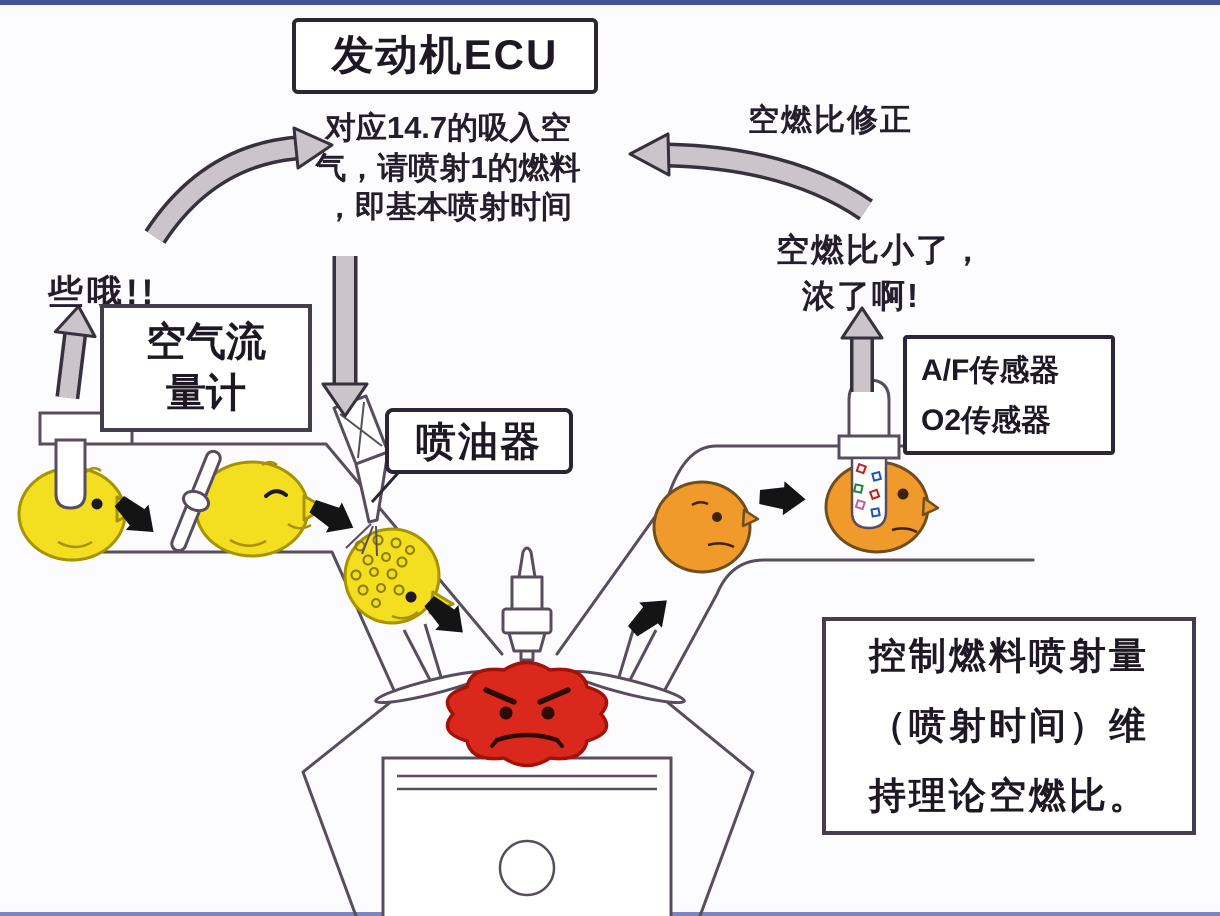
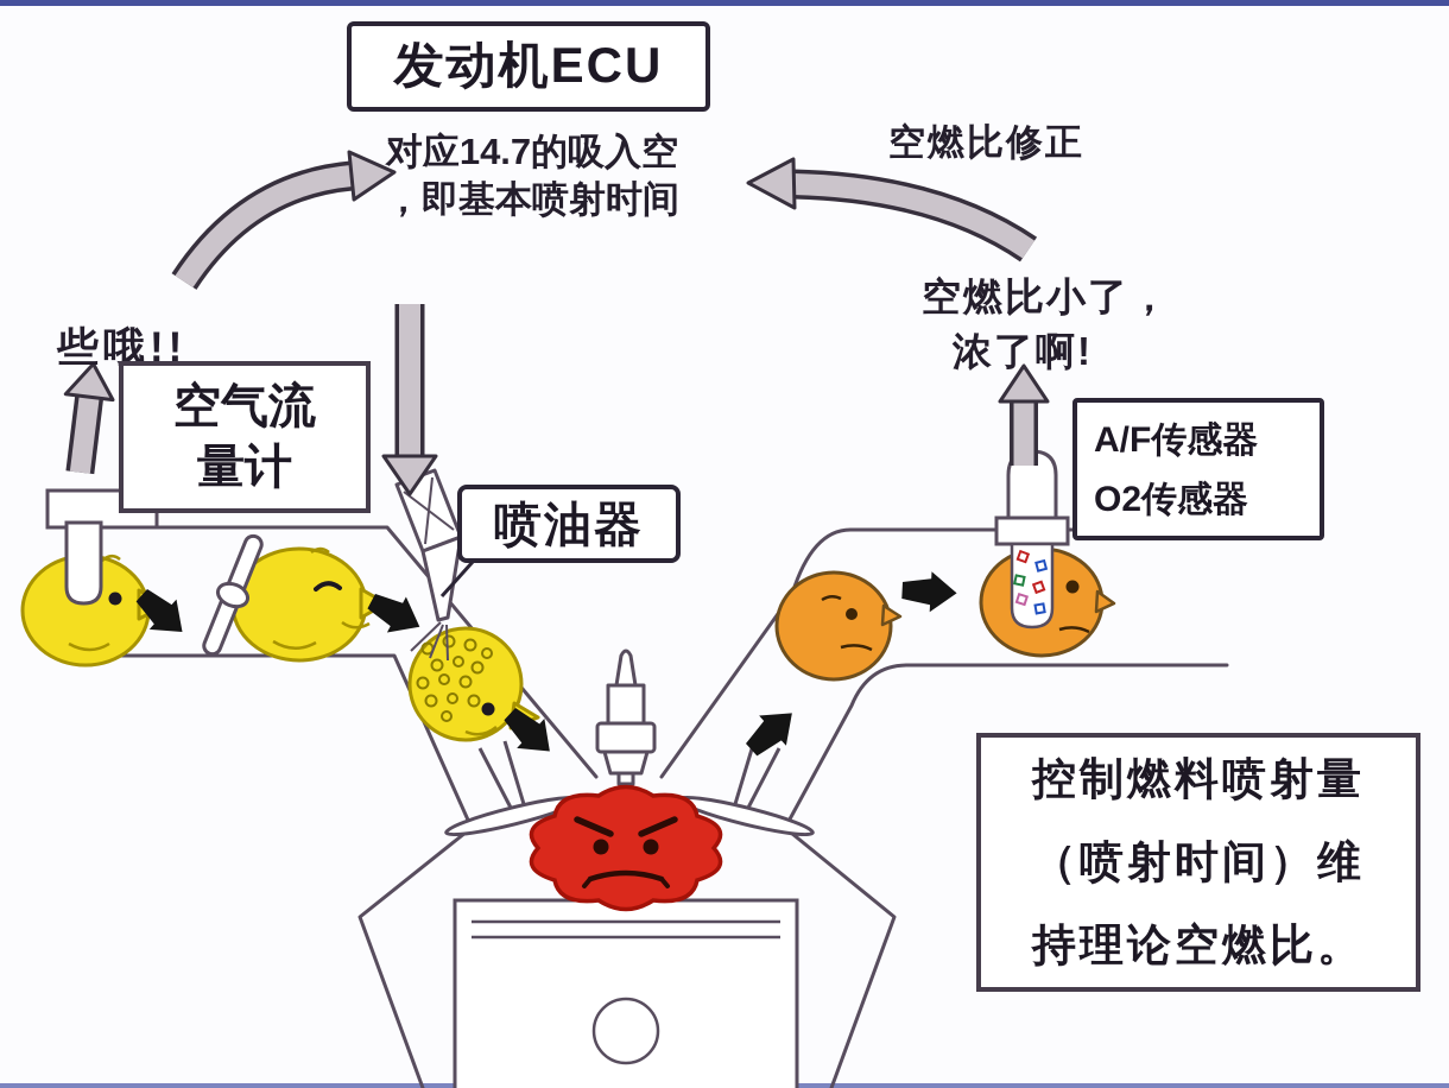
  发动机ECU
  对应14.7的吸入空
- 气，请喷射1的燃料
  ，即基本喷射时间
  空燃比修正
  空燃比小了，
  浓了啊!
  些哦!!
  空气流
  量计
  喷油器
  A/F传感器
  O2传感器
  控制燃料喷射量
  （喷射时间）维
  持理论空燃比。
